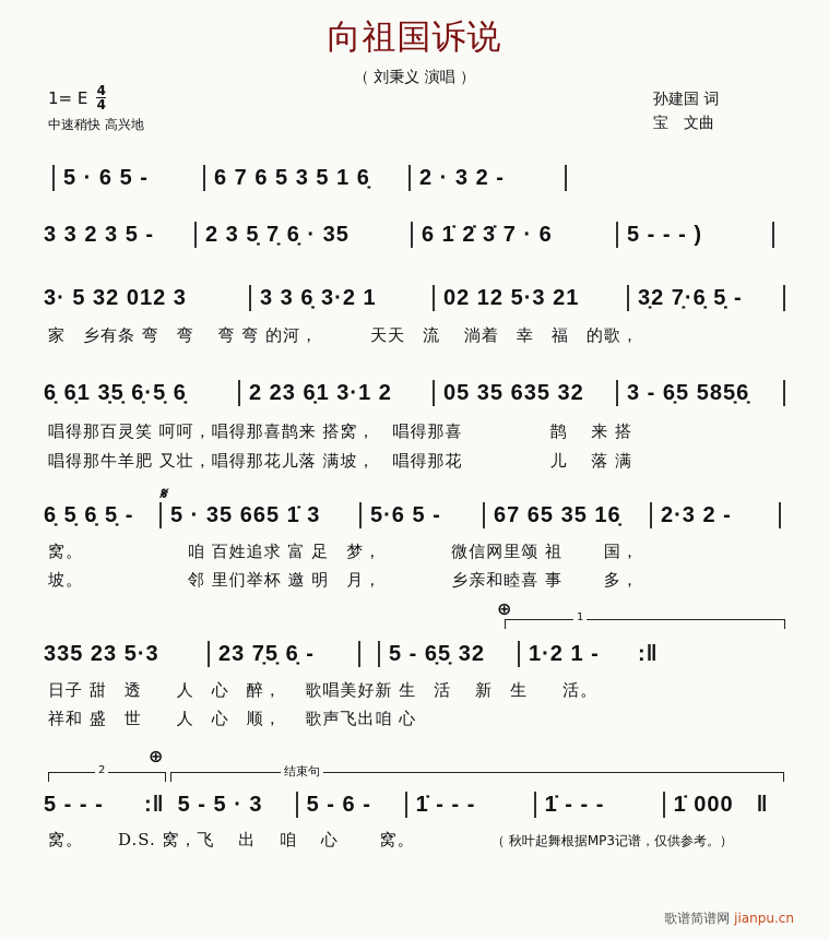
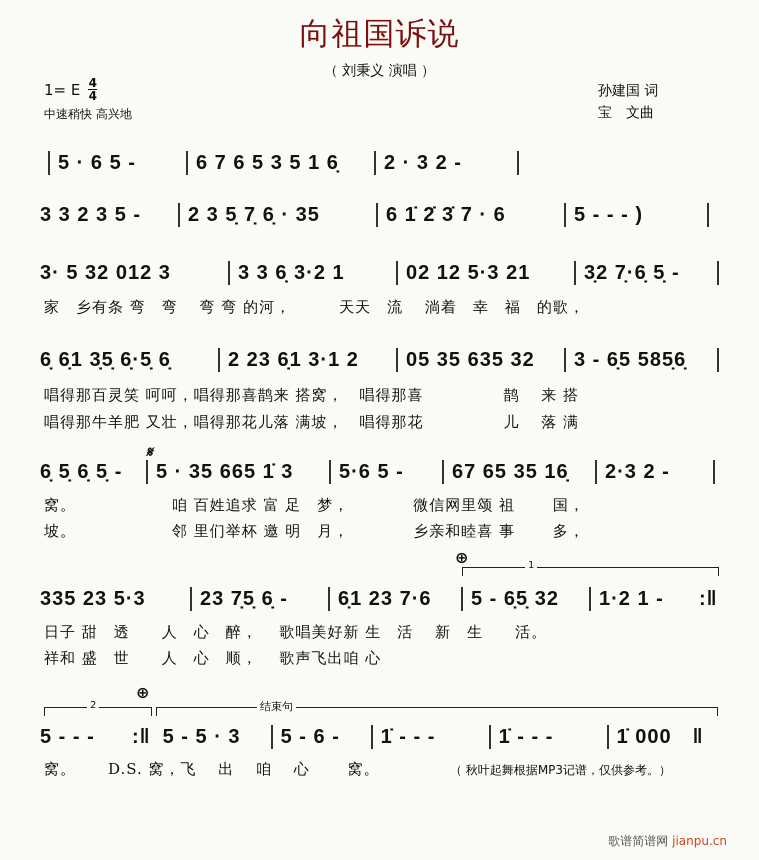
  向祖国诉说
  （ 刘秉义 演唱 ）
  1= E
  4
  4
  中速稍快 高兴地
  孙建国 词
  宝 文曲
  5 · 6 5 -
  6 7 6 5 3 5 1 6̣
  2 · 3 2 -
  3 3 2 3 5 -
  2 3 5̣ 7̣ 6̣ · 35
  6 1̇ 2̇ 3̇ 7 · 6
  5 - - - )
  3· 5 32 012 3
  3 3 6̣ 3·2 1
  02 12 5·3 21
  3̣2 7̣·6̣ 5̣ -
  家 乡有条 弯 弯 弯 弯 的河， 天天 流 淌着 幸 福 的歌，
  6̣ 6̣1 3̣5̣ 6̣·5̣ 6̣
  2 23 6̣1 3·1 2
  05 35 635 32
  3 - 6̣5 585̣6̣
  唱得那百灵笑 呵呵，唱得那喜鹊来 搭窝， 唱得那喜 鹊 来 搭
  唱得那牛羊肥 又壮，唱得那花儿落 满坡， 唱得那花 儿 落 满
  𝄋
  6̣ 5̣ 6̣ 5̣ -
  5 · 35 665 1̇ 3
  5·6 5 -
  67 65 35 16̣
  2·3 2 -
  窝。 咱 百姓追求 富 足 梦， 微信网里颂 祖 国，
  坡。 邻 里们举杯 邀 明 月， 乡亲和睦喜 事 多，
  ⊕
  1
  335 23 5·3
  23 7̣5̣ 6̣ -
+ 6̣1 23 7·6
  5 - 6̣5̣ 32
  1·2 1 -
  :‖
  日子 甜 透 人 心 醉， 歌唱美好新 生 活 新 生 活。
  祥和 盛 世 人 心 顺， 歌声飞出咱 心
  2
  ⊕
  结束句
  5 - - -
  :‖
  5 - 5 · 3
  5 - 6 -
  1̇ - - -
  1̇ - - -
  1̇ 000
  ‖
  窝。 D.S. 窝，飞 出 咱 心 窝。
  （ 秋叶起舞根据MP3记谱，仅供参考。）
  歌谱简谱网 jianpu.cn
